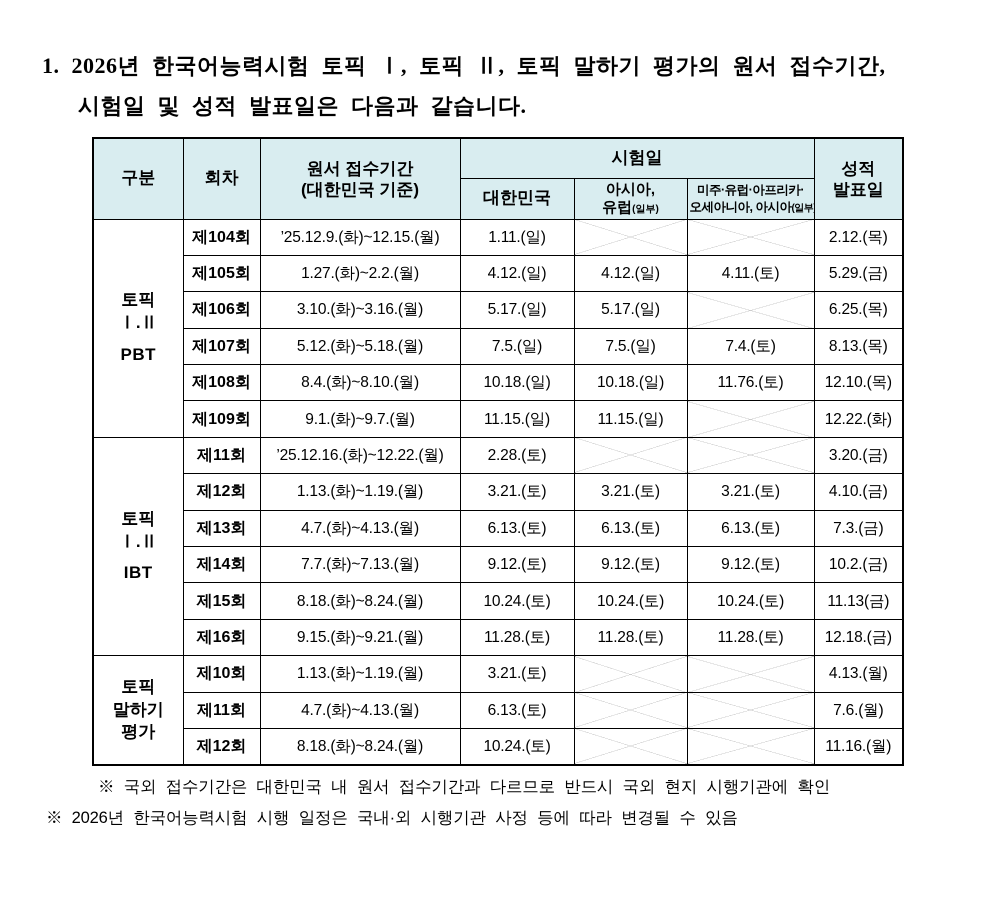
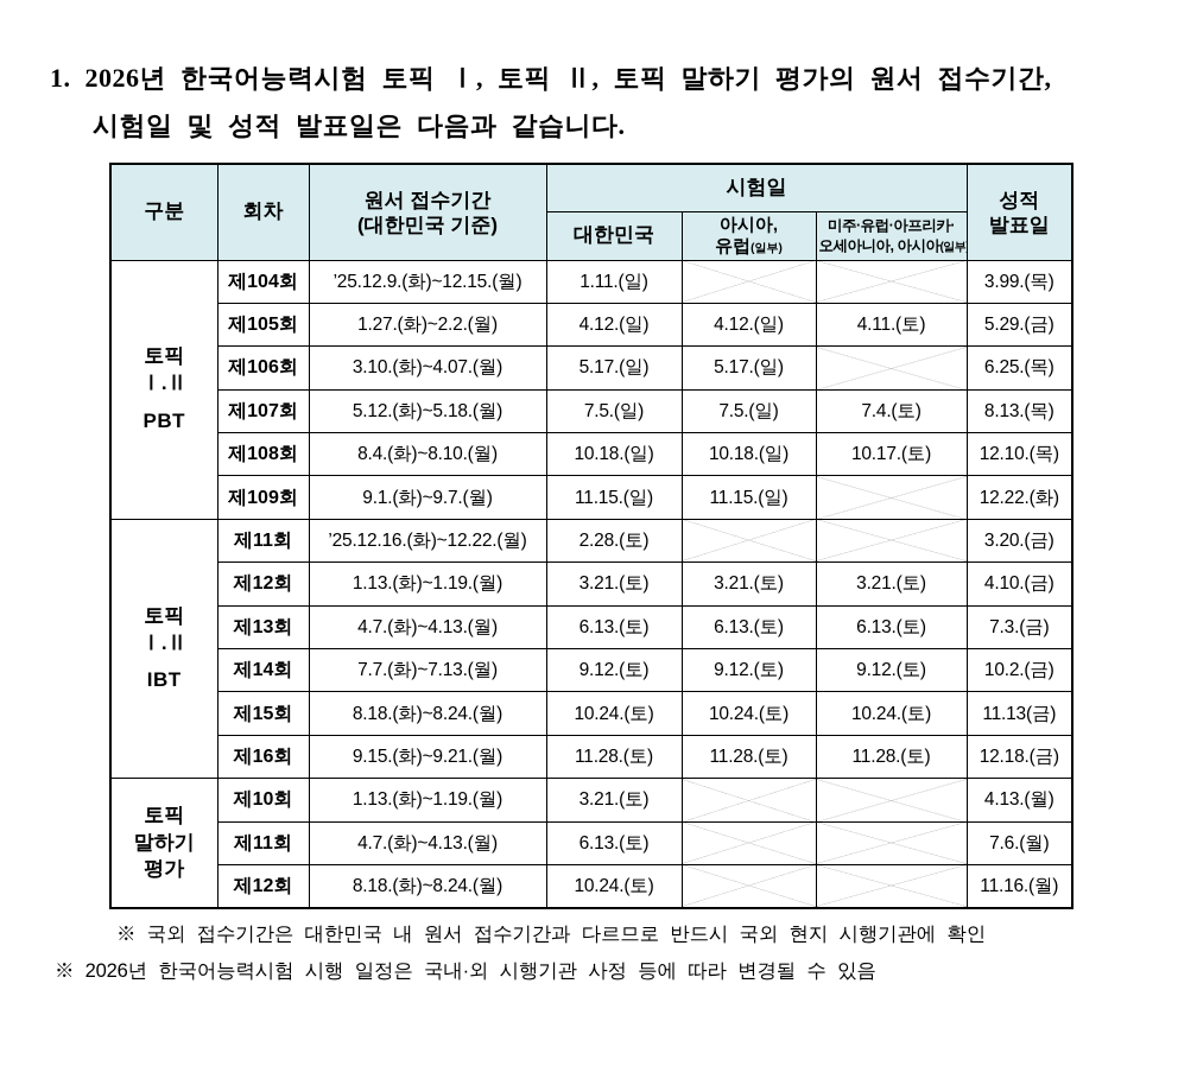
  1. 2026년 한국어능력시험 토픽 Ⅰ, 토픽 Ⅱ, 토픽 말하기 평가의 원서 접수기간,
  시험일 및 성적 발표일은 다음과 같습니다.
  구분	회차	원서 접수기간 (대한민국 기준)	시험일	성적 발표일
  대한민국	아시아, 유럽(일부)	미주·유럽·아프리카· 오세아니아, 아시아(일부
- 토픽Ⅰ.ⅡPBT	제104회	’25.12.9.(화)~12.15.(월)	1.11.(일)			2.12.(목)
+ 토픽Ⅰ.ⅡPBT	제104회	’25.12.9.(화)~12.15.(월)	1.11.(일)			3.99.(목)
  제105회	1.27.(화)~2.2.(월)	4.12.(일)	4.12.(일)	4.11.(토)	5.29.(금)
- 제106회	3.10.(화)~3.16.(월)	5.17.(일)	5.17.(일)		6.25.(목)
+ 제106회	3.10.(화)~4.07.(월)	5.17.(일)	5.17.(일)		6.25.(목)
  제107회	5.12.(화)~5.18.(월)	7.5.(일)	7.5.(일)	7.4.(토)	8.13.(목)
- 제108회	8.4.(화)~8.10.(월)	10.18.(일)	10.18.(일)	11.76.(토)	12.10.(목)
+ 제108회	8.4.(화)~8.10.(월)	10.18.(일)	10.18.(일)	10.17.(토)	12.10.(목)
  제109회	9.1.(화)~9.7.(월)	11.15.(일)	11.15.(일)		12.22.(화)
  토픽Ⅰ.ⅡIBT	제11회	’25.12.16.(화)~12.22.(월)	2.28.(토)			3.20.(금)
  제12회	1.13.(화)~1.19.(월)	3.21.(토)	3.21.(토)	3.21.(토)	4.10.(금)
  제13회	4.7.(화)~4.13.(월)	6.13.(토)	6.13.(토)	6.13.(토)	7.3.(금)
  제14회	7.7.(화)~7.13.(월)	9.12.(토)	9.12.(토)	9.12.(토)	10.2.(금)
  제15회	8.18.(화)~8.24.(월)	10.24.(토)	10.24.(토)	10.24.(토)	11.13(금)
  제16회	9.15.(화)~9.21.(월)	11.28.(토)	11.28.(토)	11.28.(토)	12.18.(금)
  토픽말하기평가	제10회	1.13.(화)~1.19.(월)	3.21.(토)			4.13.(월)
  제11회	4.7.(화)~4.13.(월)	6.13.(토)			7.6.(월)
  제12회	8.18.(화)~8.24.(월)	10.24.(토)			11.16.(월)
  ※ 국외 접수기간은 대한민국 내 원서 접수기간과 다르므로 반드시 국외 현지 시행기관에 확인
  ※ 2026년 한국어능력시험 시행 일정은 국내·외 시행기관 사정 등에 따라 변경될 수 있음
